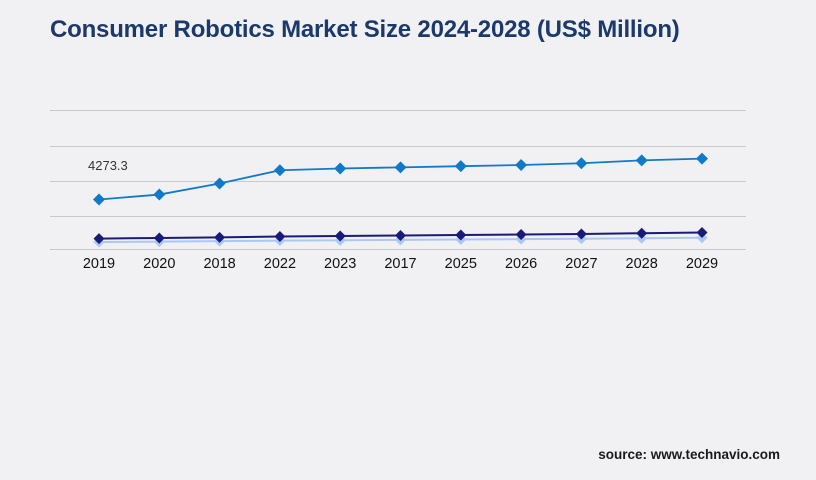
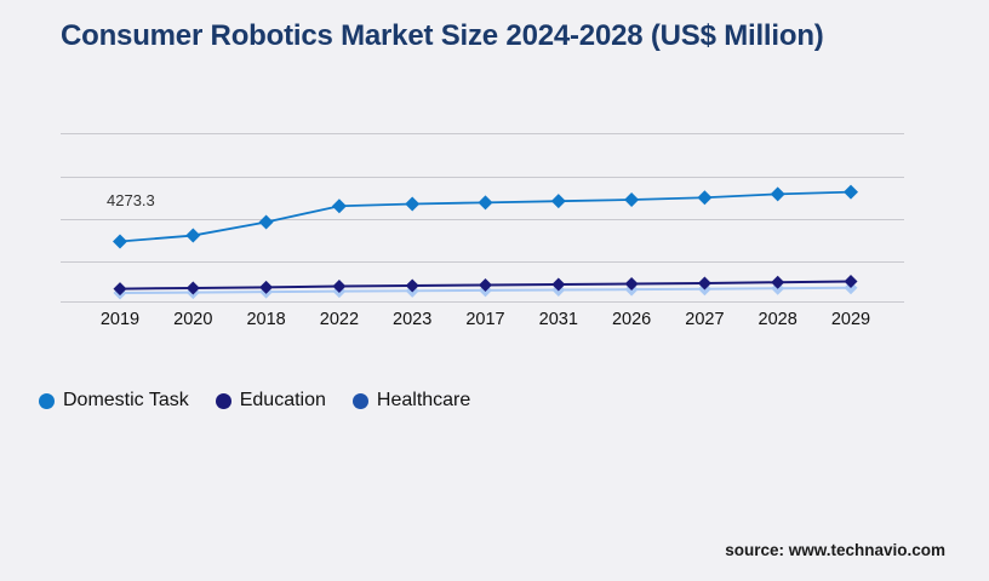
  Consumer Robotics Market Size 2024-2028 (US$ Million)
  4273.3
  2019
  2020
  2018
  2022
  2023
  2017
- 2025
+ 2031
  2026
  2027
  2028
  2029
+ Domestic Task
+ Education
+ Healthcare
  source: www.technavio.com
